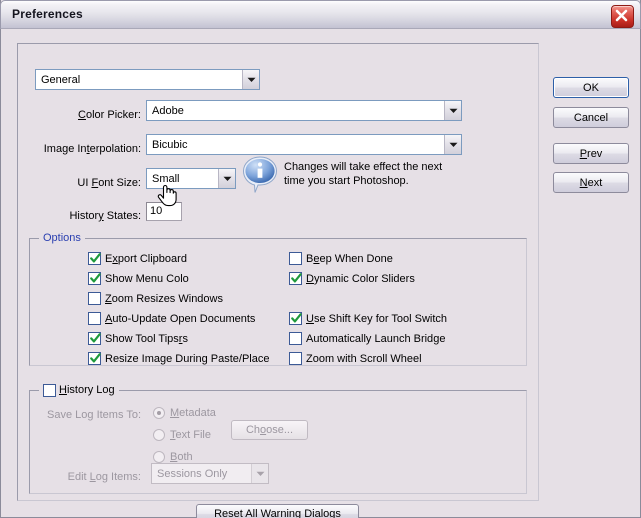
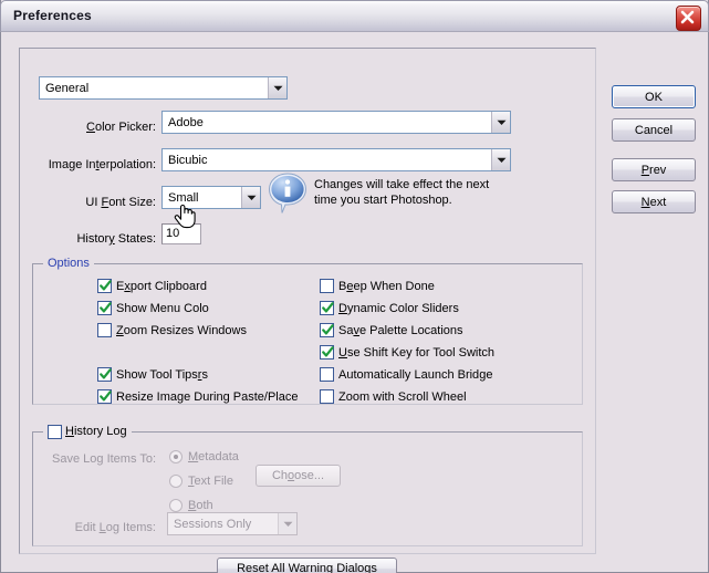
  Preferences
  General
  Color Picker:
  Adobe
  Image Interpolation:
  Bicubic
  UI Font Size:
  Small
  Changes will take effect the next
  time you start Photoshop.
  History States:
  10
  Options
  Export Clipboard
  Show Menu Colo
  Zoom Resizes Windows
- Auto-Update Open Documents
  Show Tool Tipsrs
  Resize Image During Paste/Place
  Beep When Done
  Dynamic Color Sliders
+ Save Palette Locations
  Use Shift Key for Tool Switch
  Automatically Launch Bridge
  Zoom with Scroll Wheel
  History Log
  Save Log Items To:
  Metadata
  Text File
  Both
  Choose...
  Edit Log Items:
  Sessions Only
  Reset All Warning Dialogs
  OK
  Cancel
  Prev
  Next
